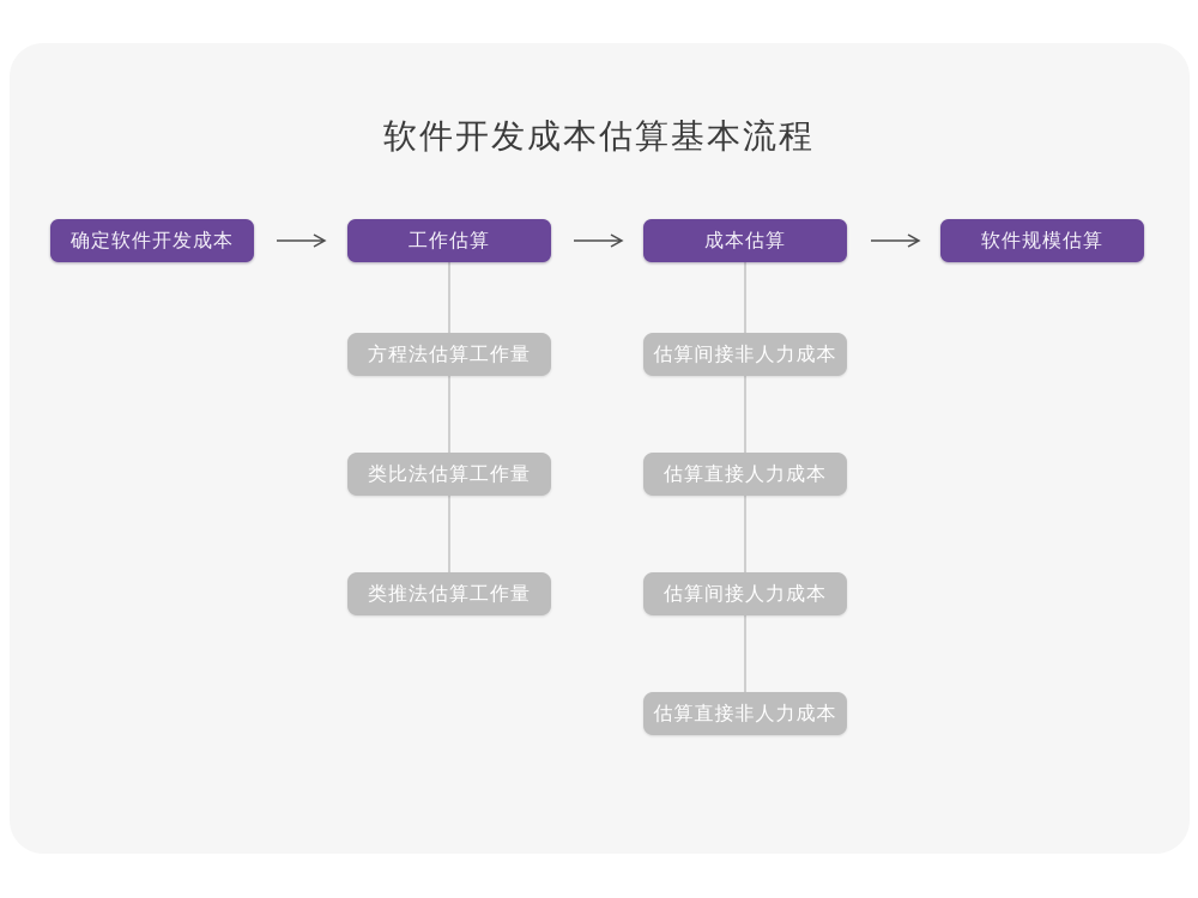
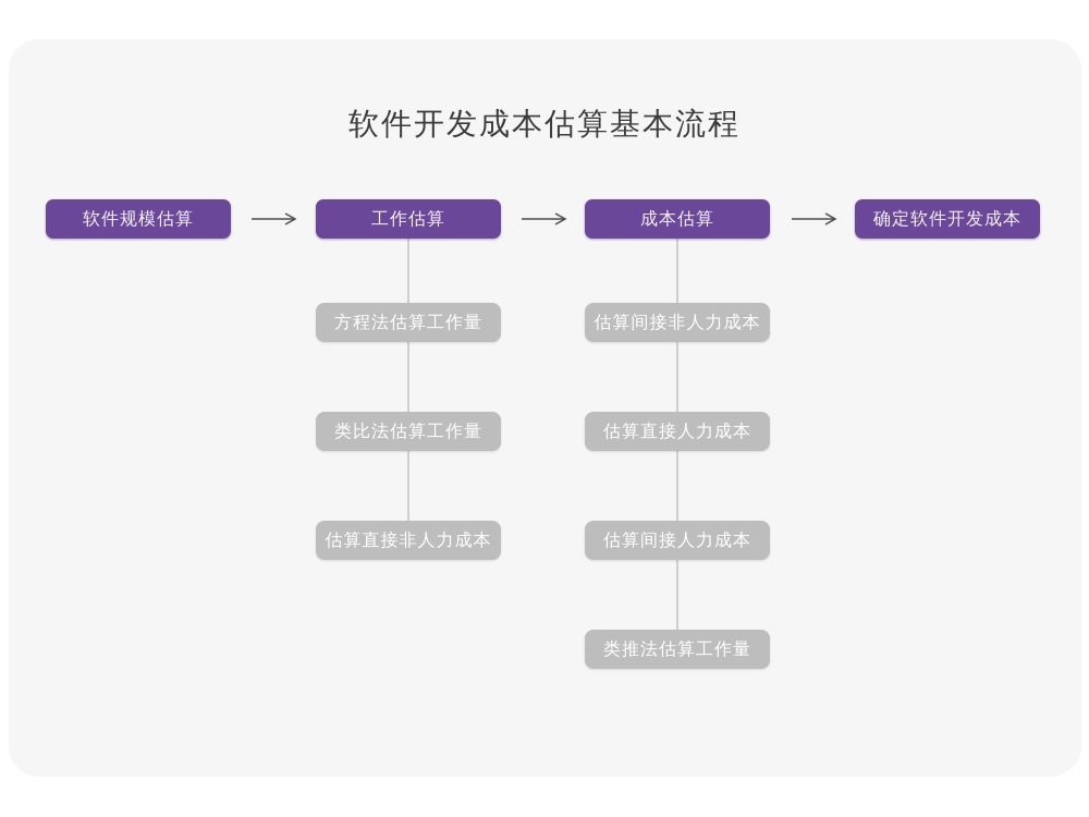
  软件开发成本估算基本流程
- 确定软件开发成本
+ 软件规模估算
  工作估算
  成本估算
- 软件规模估算
+ 确定软件开发成本
  方程法估算工作量
  类比法估算工作量
- 类推法估算工作量
+ 估算直接非人力成本
  估算间接非人力成本
  估算直接人力成本
  估算间接人力成本
- 估算直接非人力成本
+ 类推法估算工作量
